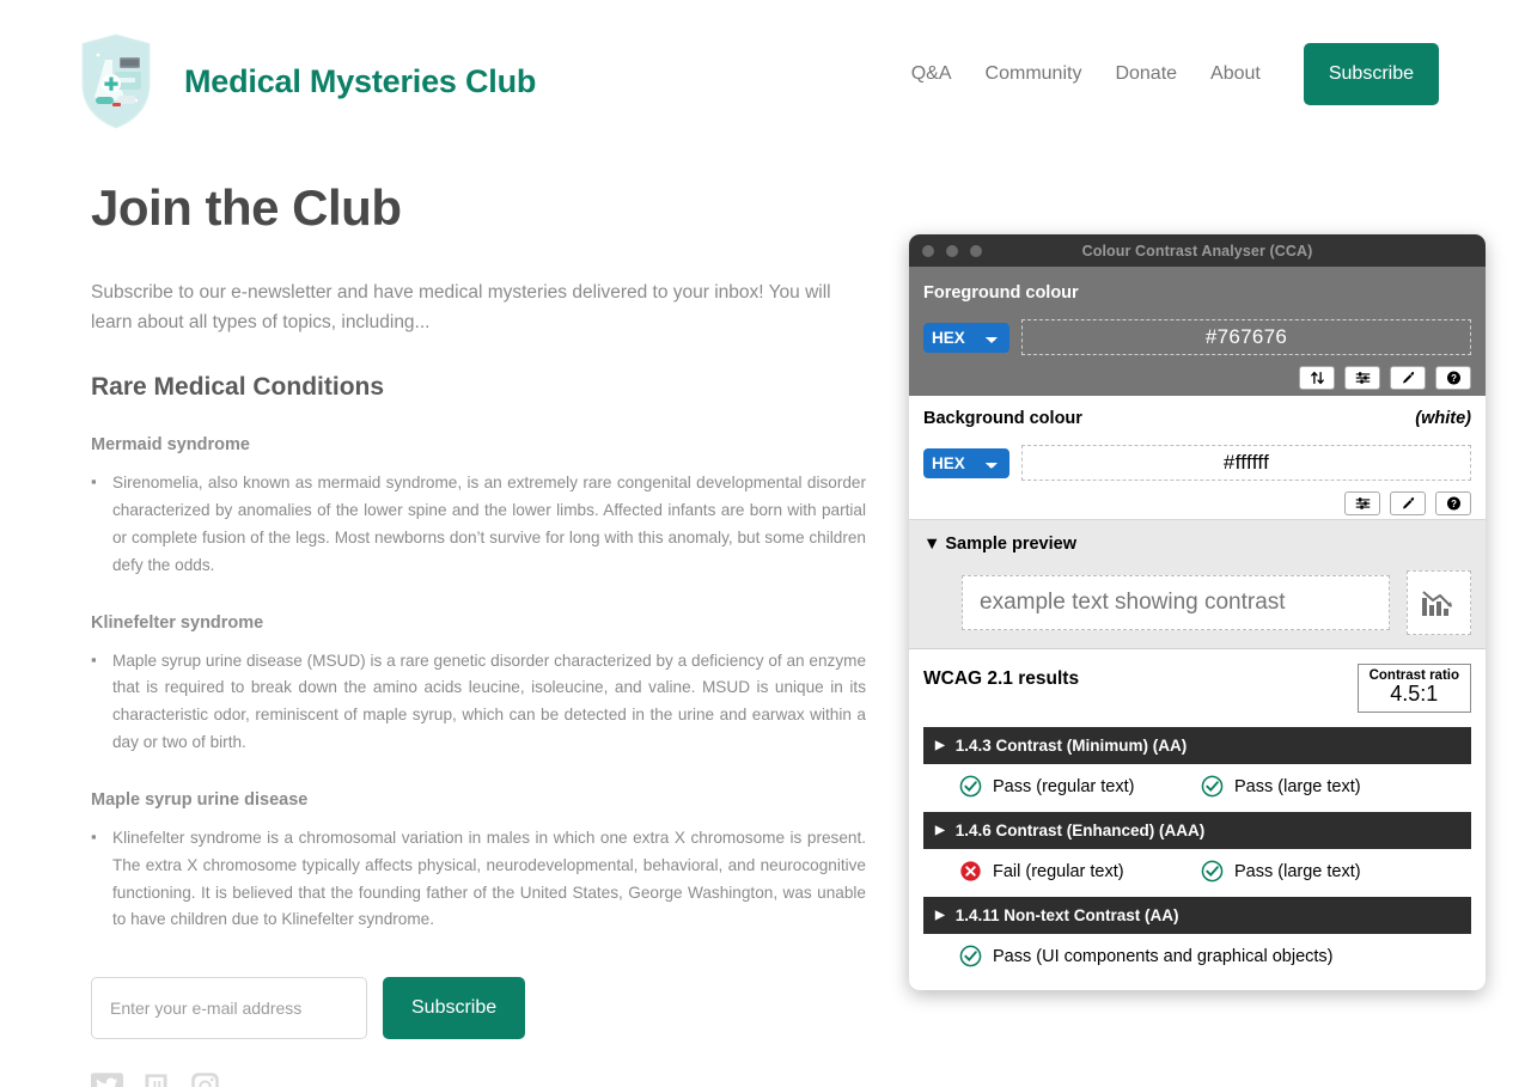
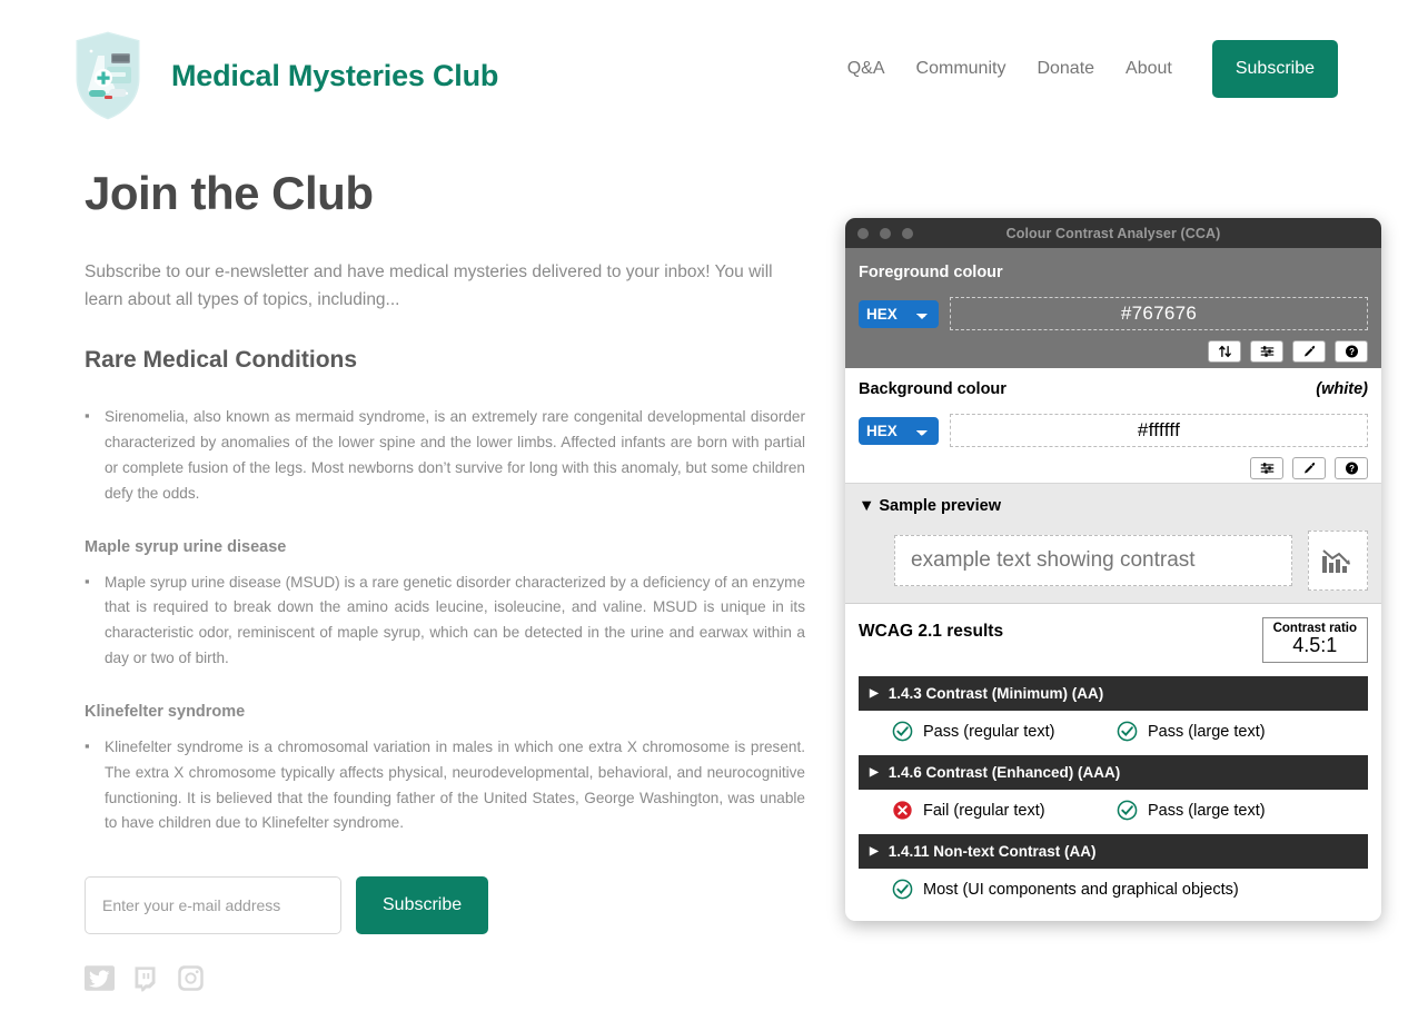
  Medical Mysteries Club
  Q&A
  Community
  Donate
  About
  Subscribe
  Join the Club
  Subscribe to our e-newsletter and have medical mysteries delivered to your inbox! You will learn about all types of topics, including...
  Rare Medical Conditions
- Mermaid syndrome
  Sirenomelia, also known as mermaid syndrome, is an extremely rare congenital developmental disorder characterized by anomalies of the lower spine and the lower limbs. Affected infants are born with partial or complete fusion of the legs. Most newborns don’t survive for long with this anomaly, but some children defy the odds.
- Klinefelter syndrome
+ Maple syrup urine disease
  Maple syrup urine disease (MSUD) is a rare genetic disorder characterized by a deficiency of an enzyme that is required to break down the amino acids leucine, isoleucine, and valine. MSUD is unique in its characteristic odor, reminiscent of maple syrup, which can be detected in the urine and earwax within a day or two of birth.
- Maple syrup urine disease
+ Klinefelter syndrome
  Klinefelter syndrome is a chromosomal variation in males in which one extra X chromosome is present. The extra X chromosome typically affects physical, neurodevelopmental, behavioral, and neurocognitive functioning. It is believed that the founding father of the United States, George Washington, was unable to have children due to Klinefelter syndrome.
  Enter your e-mail address
  Subscribe
  Colour Contrast Analyser (CCA)
  Foreground colour
  HEX
  #767676
  ?
  Background colour
  (white)
  HEX
  #ffffff
  ?
  ▼ Sample preview
  example text showing contrast
  WCAG 2.1 results
  Contrast ratio
  4.5:1
  ▶
  1.4.3 Contrast (Minimum) (AA)
  Pass (regular text)
  Pass (large text)
  ▶
  1.4.6 Contrast (Enhanced) (AAA)
  Fail (regular text)
  Pass (large text)
  ▶
  1.4.11 Non-text Contrast (AA)
- Pass (UI components and graphical objects)
+ Most (UI components and graphical objects)
